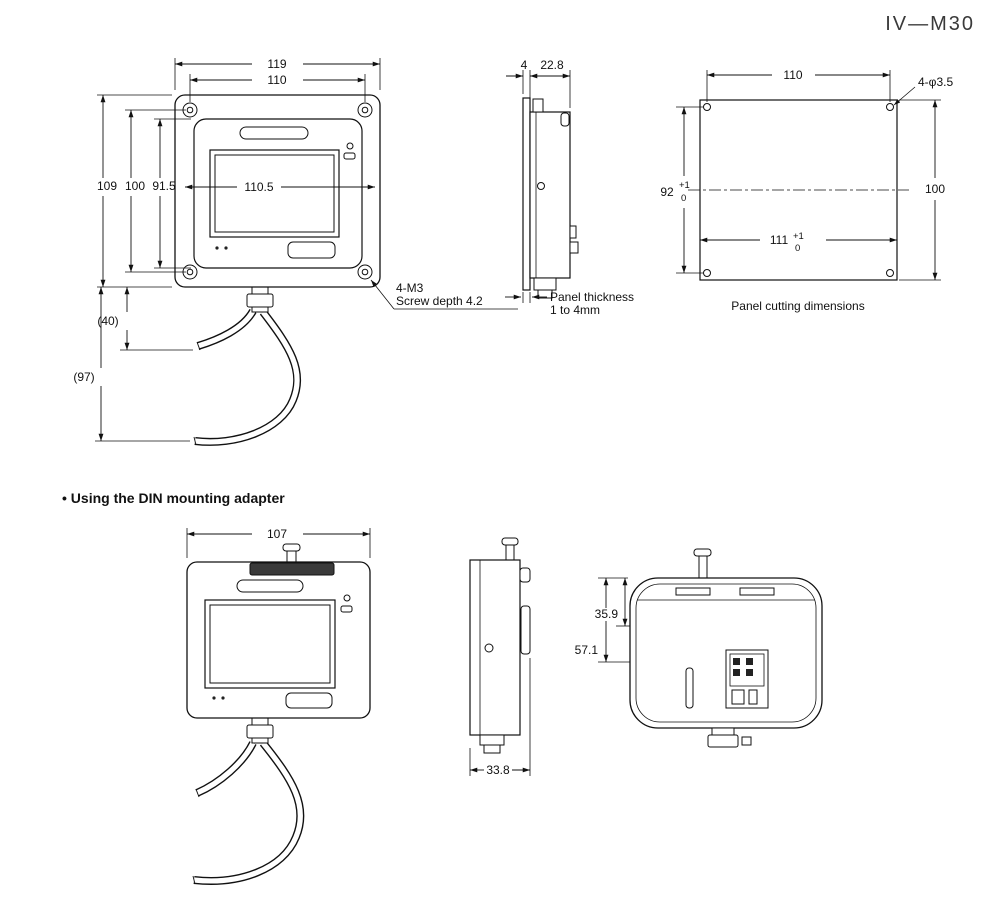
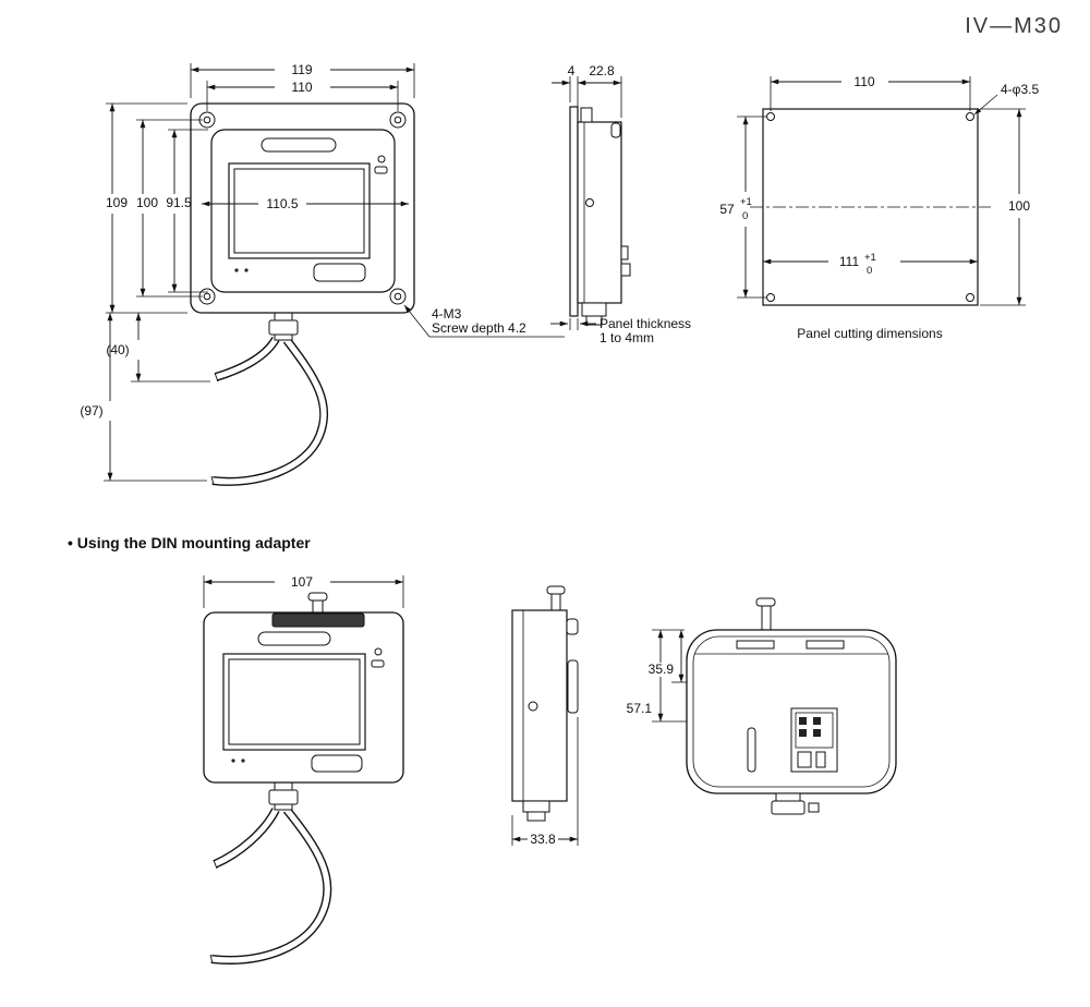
  IV—M30
  • Using the DIN mounting adapter
  119
  110
  109
  100
  91.5
  110.5
  (40)
  (97)
  4-M3
  Screw depth 4.2
  4
  22.8
  Panel thickness
  1 to 4mm
  110
  4-φ3.5
- 92
+ 57
  +1
  0
  100
  111
  +1
  0
  Panel cutting dimensions
  107
  33.8
  35.9
  57.1
